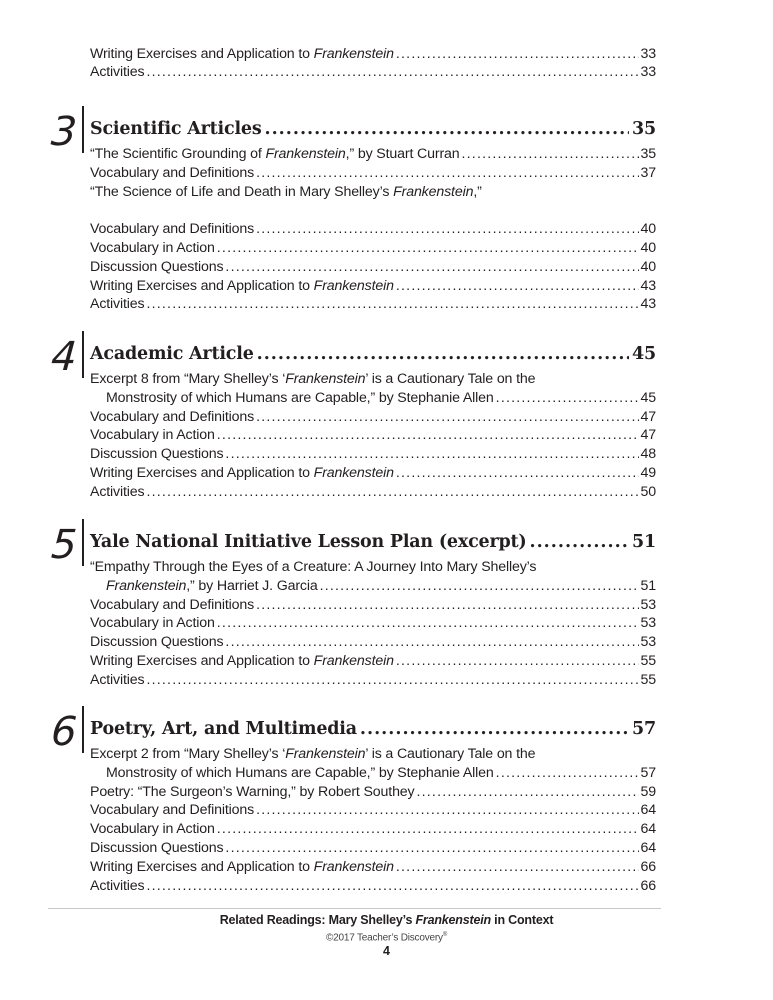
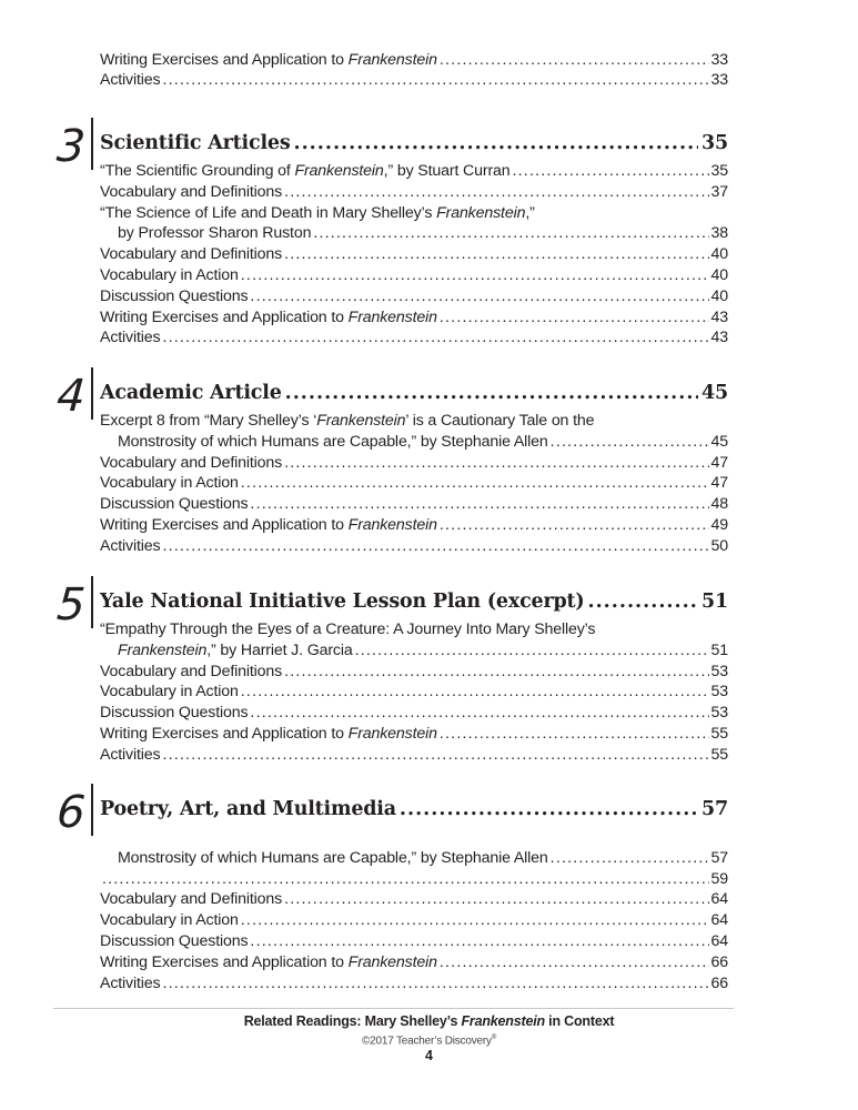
  Writing Exercises and Application to Frankenstein
  33
  Activities
  33
  Scientific Articles
  35
  “The Scientific Grounding of Frankenstein,” by Stuart Curran
  35
  Vocabulary and Definitions
  37
  “The Science of Life and Death in Mary Shelley’s Frankenstein,”
+ by Professor Sharon Ruston
+ 38
  Vocabulary and Definitions
  40
  Vocabulary in Action
  40
  Discussion Questions
  40
  Writing Exercises and Application to Frankenstein
  43
  Activities
  43
  Academic Article
  45
  Excerpt 8 from “Mary Shelley’s ‘Frankenstein’ is a Cautionary Tale on the
  Monstrosity of which Humans are Capable,” by Stephanie Allen
  45
  Vocabulary and Definitions
  47
  Vocabulary in Action
  47
  Discussion Questions
  48
  Writing Exercises and Application to Frankenstein
  49
  Activities
  50
  Yale National Initiative Lesson Plan (excerpt)
  51
  “Empathy Through the Eyes of a Creature: A Journey Into Mary Shelley’s
  Frankenstein,” by Harriet J. Garcia
  51
  Vocabulary and Definitions
  53
  Vocabulary in Action
  53
  Discussion Questions
  53
  Writing Exercises and Application to Frankenstein
  55
  Activities
  55
  Poetry, Art, and Multimedia
  57
- Excerpt 2 from “Mary Shelley’s ‘Frankenstein’ is a Cautionary Tale on the
  Monstrosity of which Humans are Capable,” by Stephanie Allen
  57
- Poetry: “The Surgeon’s Warning,” by Robert Southey
  59
  Vocabulary and Definitions
  64
  Vocabulary in Action
  64
  Discussion Questions
  64
  Writing Exercises and Application to Frankenstein
  66
  Activities
  66
  Related Readings: Mary Shelley’s Frankenstein in Context
  ©2017 Teacher’s Discovery
  4
